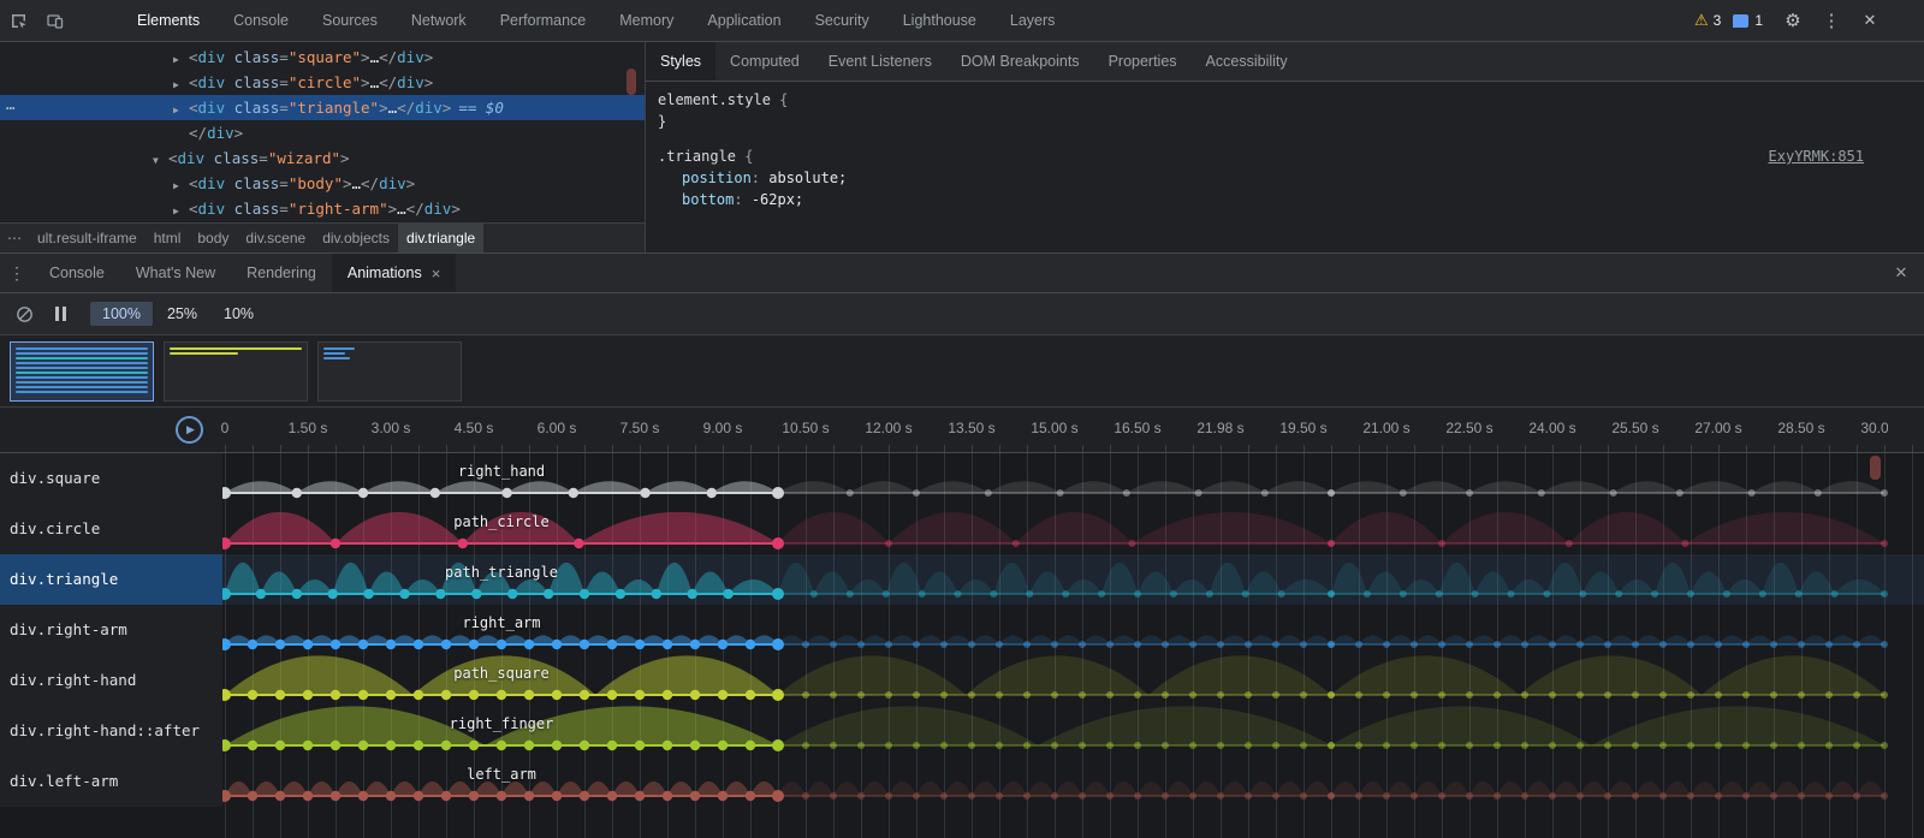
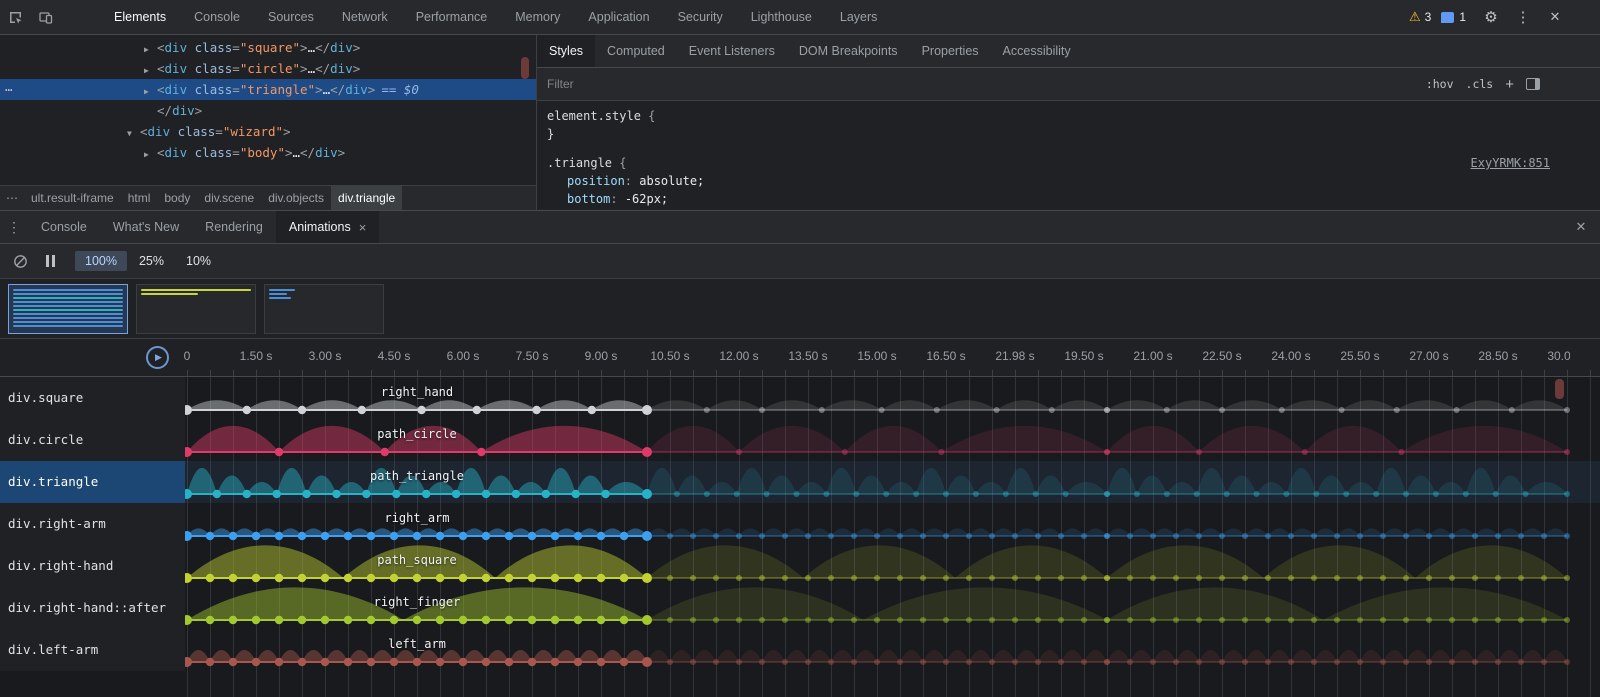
  Elements
  Console
  Sources
  Network
  Performance
  Memory
  Application
  Security
  Lighthouse
  Layers
  ⚠
  3
  1
  ⚙
  ⋮
  ✕
  ▶ <div class="square">…</div>
  ▶ <div class="circle">…</div>
  ⋯
  ▶ <div class="triangle">…</div> == $0
  </div>
  ▼ <div class="wizard">
  ▶ <div class="body">…</div>
- ▶ <div class="right-arm">…</div>
  ⋯
  ult.result-iframe
  html
  body
  div.scene
  div.objects
  div.triangle
  Styles
  Computed
  Event Listeners
  DOM Breakpoints
  Properties
  Accessibility
+ Filter
+ :hov
+ .cls
+ +
  element.style {
  }
  .triangle {
  ExyYRMK:851
  position: absolute;
  bottom: -62px;
  ⋮
  Console
  What's New
  Rendering
  Animations
  ×
  ✕
  100%
  25%
  10%
  ▶
  0
  1.50 s
  3.00 s
  4.50 s
  6.00 s
  7.50 s
  9.00 s
  10.50 s
  12.00 s
  13.50 s
  15.00 s
  16.50 s
  21.98 s
  19.50 s
  21.00 s
  22.50 s
  24.00 s
  25.50 s
  27.00 s
  28.50 s
  div.square
  right_hand
  div.circle
  path_circle
  div.triangle
  path_triangle
  div.right-arm
  right_arm
  div.right-hand
  path_square
  div.right-hand::after
  right_finger
  div.left-arm
  left_arm
